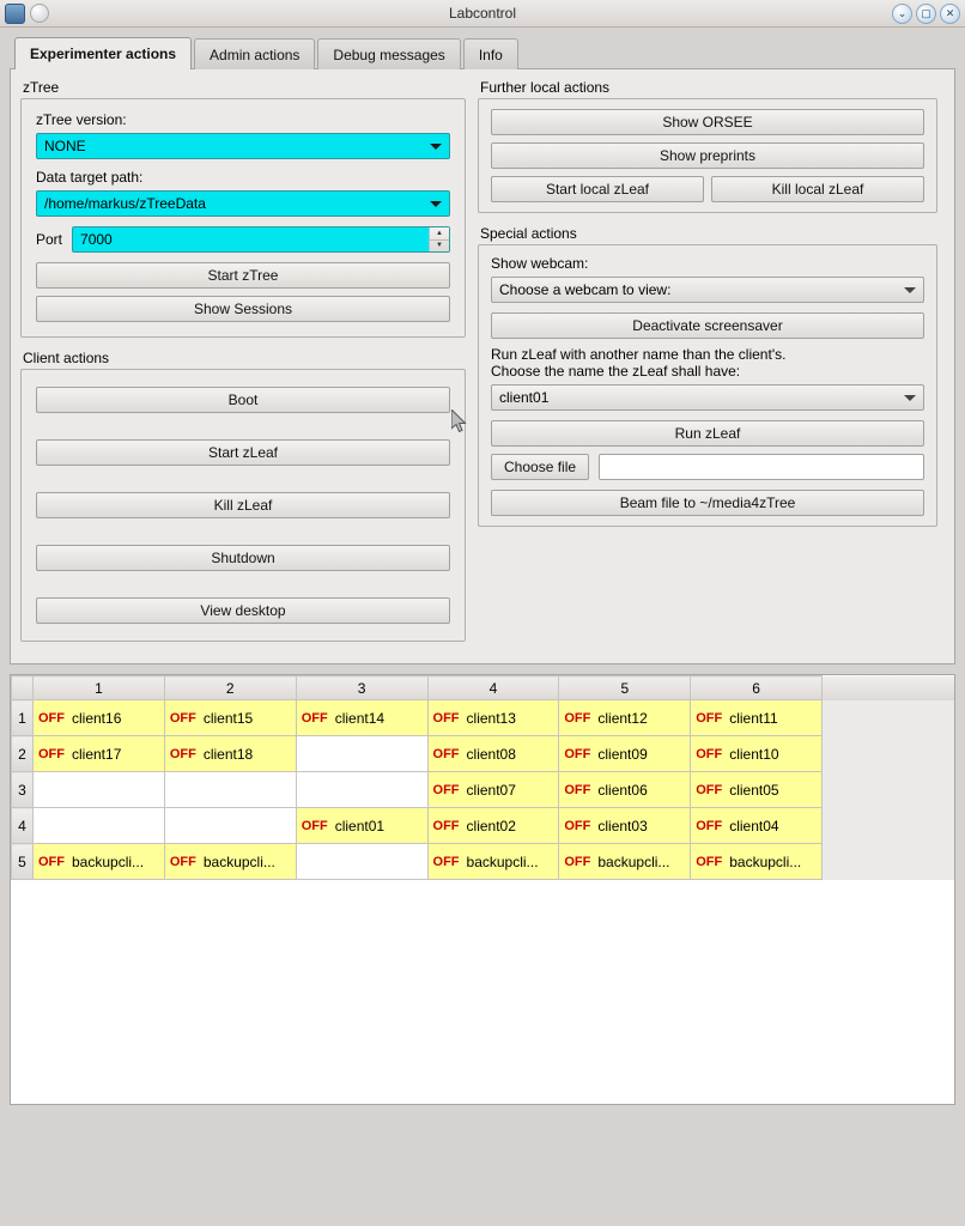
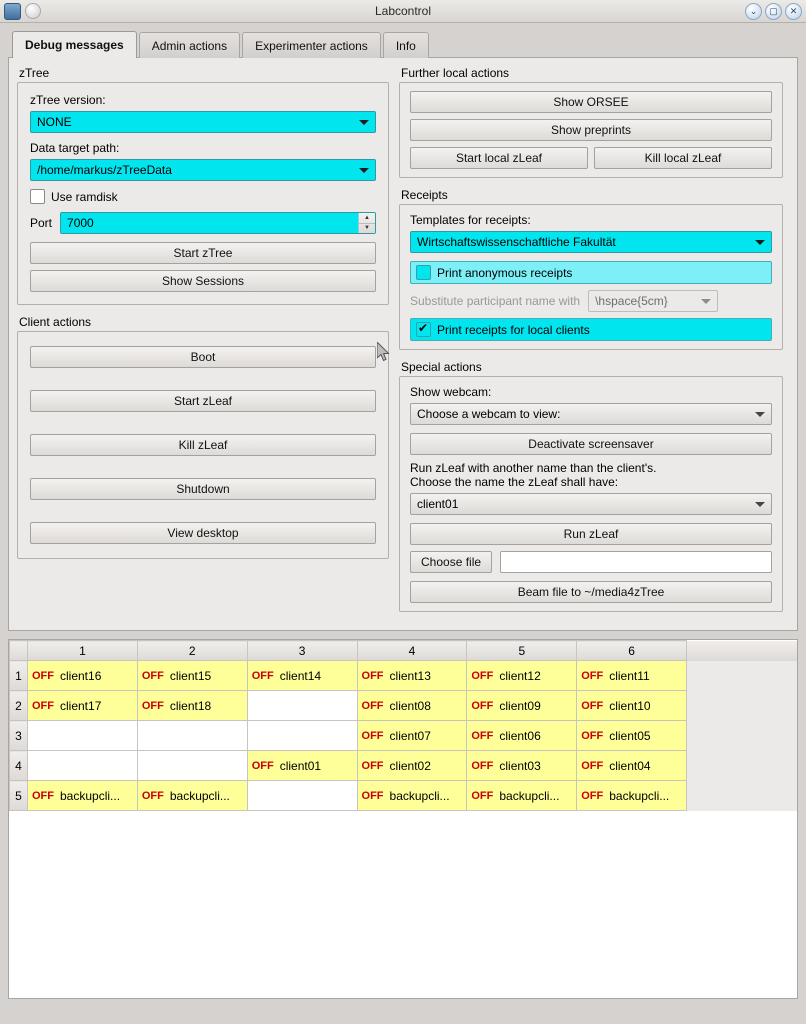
  Labcontrol
  ⌄
  ▢
  ✕
- Experimenter actions
+ Debug messages
  Admin actions
- Debug messages
+ Experimenter actions
  Info
  zTree
  zTree version:
  NONE
  Data target path:
  /home/markus/zTreeData
+ Use ramdisk
  Port
  7000
  Start zTree
  Show Sessions
  Client actions
  Boot
  Start zLeaf
  Kill zLeaf
  Shutdown
  View desktop
  Further local actions
  Show ORSEE
  Show preprints
  Start local zLeaf
  Kill local zLeaf
+ Receipts
+ Templates for receipts:
+ Wirtschaftswissenschaftliche Fakultät
+ Print anonymous receipts
+ Substitute participant name with
+ \hspace{5cm}
+ Print receipts for local clients
  Special actions
  Show webcam:
  Choose a webcam to view:
  Deactivate screensaver
  Run zLeaf with another name than the client's.
  Choose the name the zLeaf shall have:
  client01
  Run zLeaf
  Choose file
  Beam file to ~/media4zTree
  	1	2	3	4	5	6
  1	OFF client16	OFF client15	OFF client14	OFF client13	OFF client12	OFF client11
  2	OFF client17	OFF client18		OFF client08	OFF client09	OFF client10
  3				OFF client07	OFF client06	OFF client05
  4			OFF client01	OFF client02	OFF client03	OFF client04
  5	OFF backupcli...	OFF backupcli...		OFF backupcli...	OFF backupcli...	OFF backupcli...
